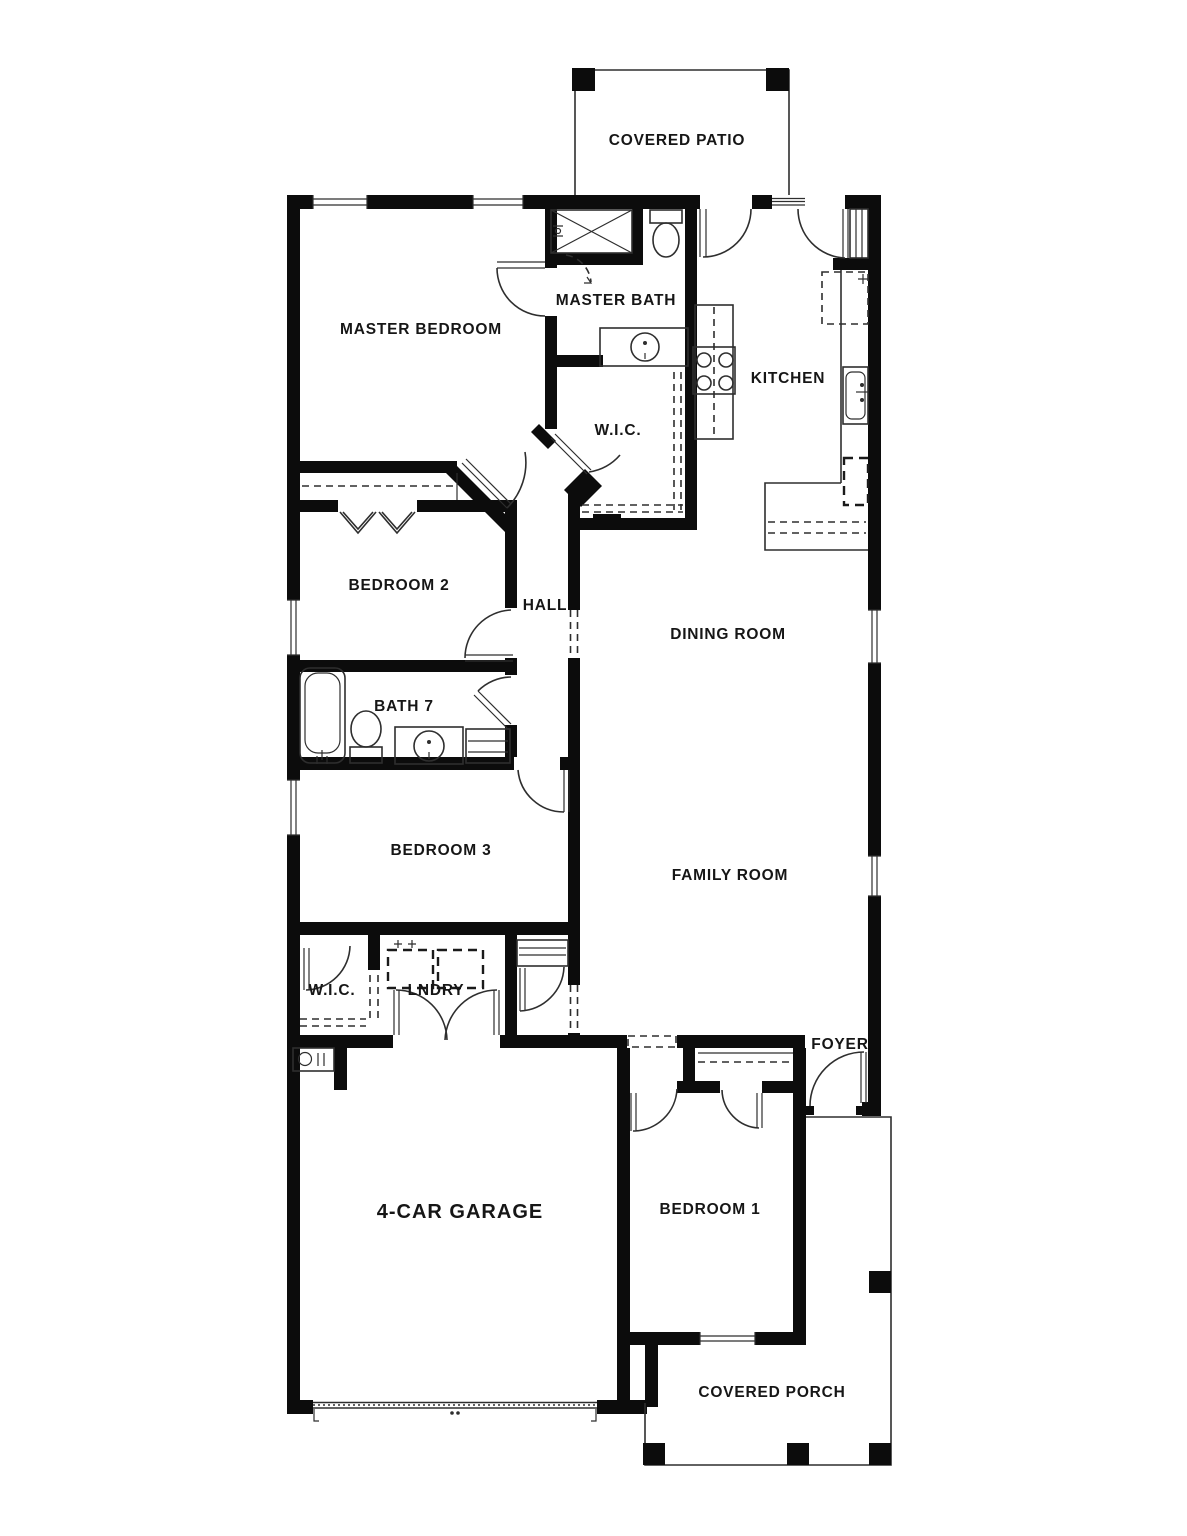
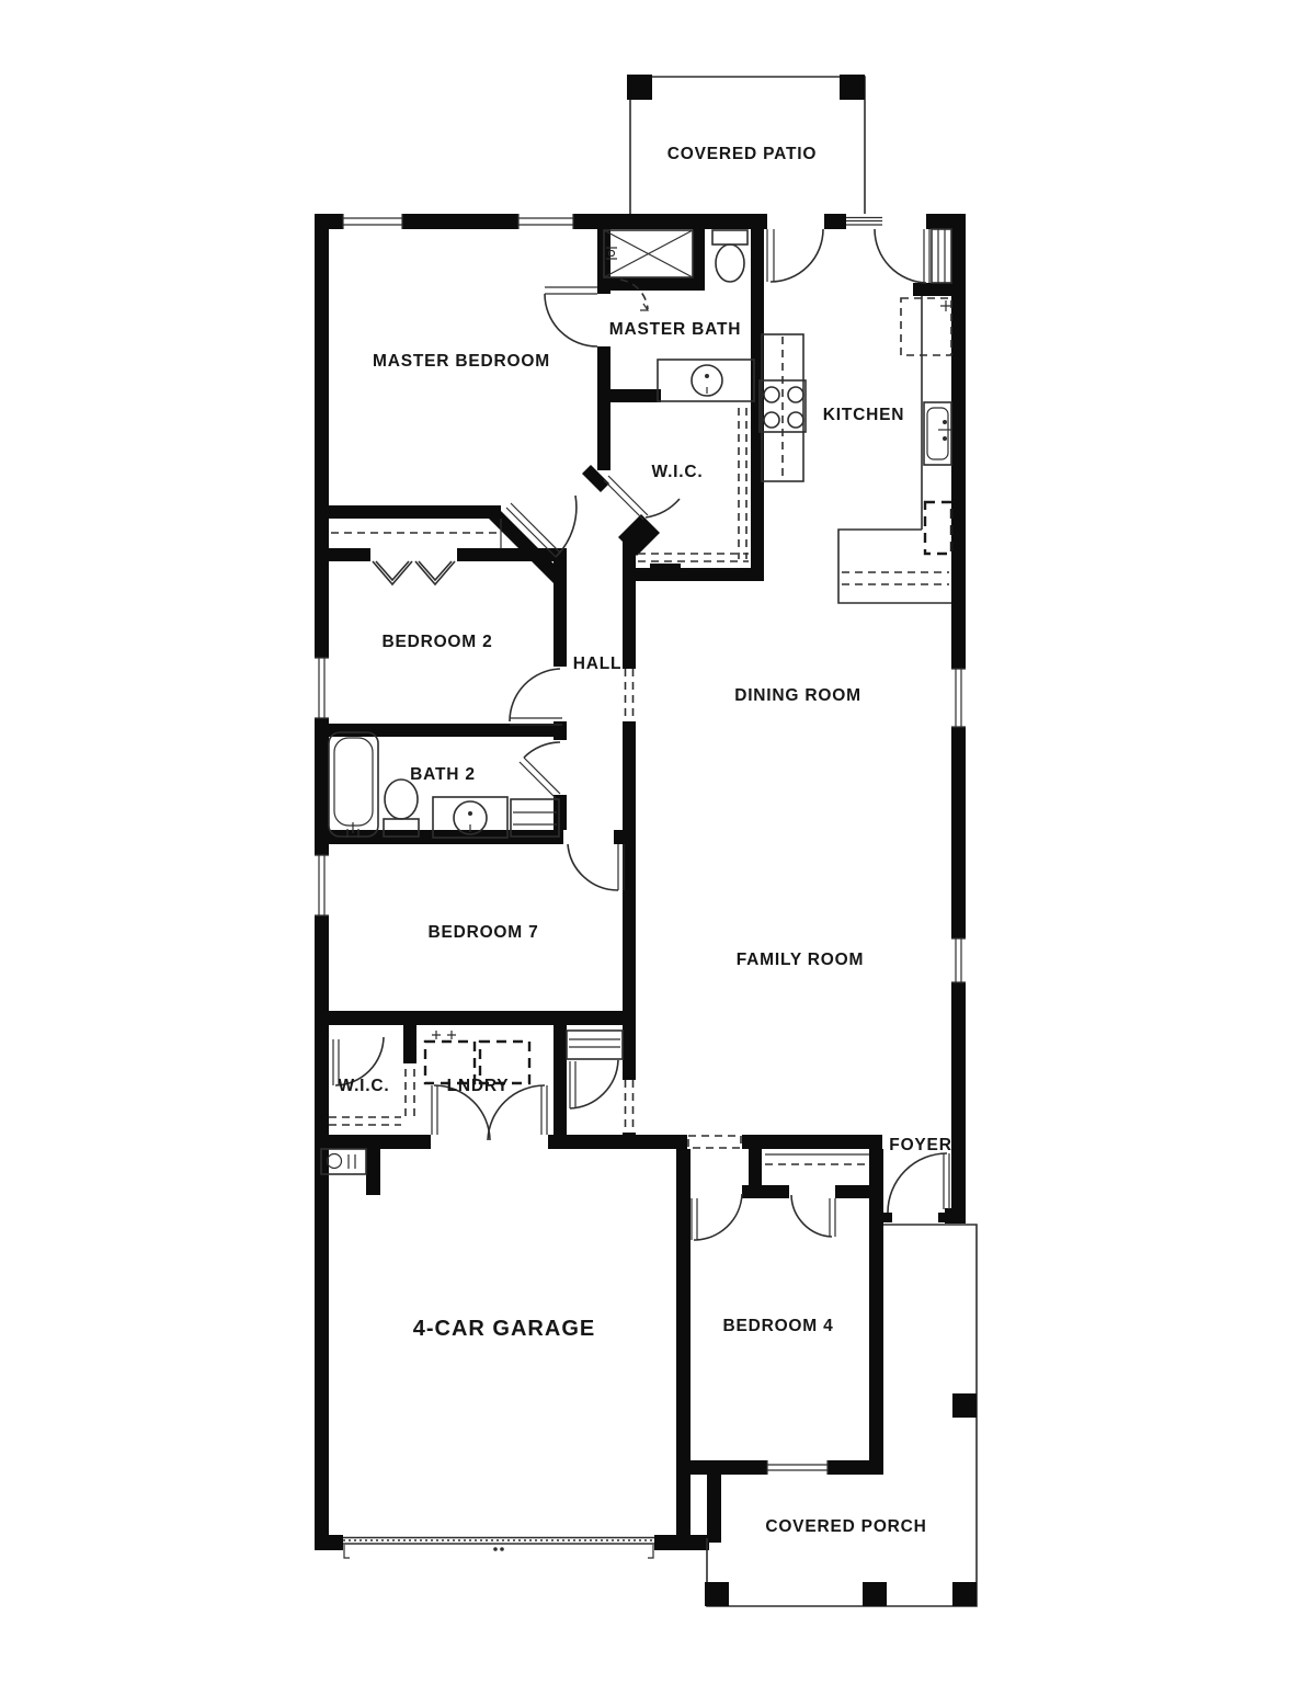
  COVERED PATIO
  MASTER BEDROOM
  MASTER BATH
  KITCHEN
  W.I.C.
  BEDROOM 2
  HALL
  DINING ROOM
- BATH 7
+ BATH 2
- BEDROOM 3
+ BEDROOM 7
  FAMILY ROOM
  W.I.C.
  LNDRY
  FOYER
  4-CAR GARAGE
- BEDROOM 1
+ BEDROOM 4
  COVERED PORCH
